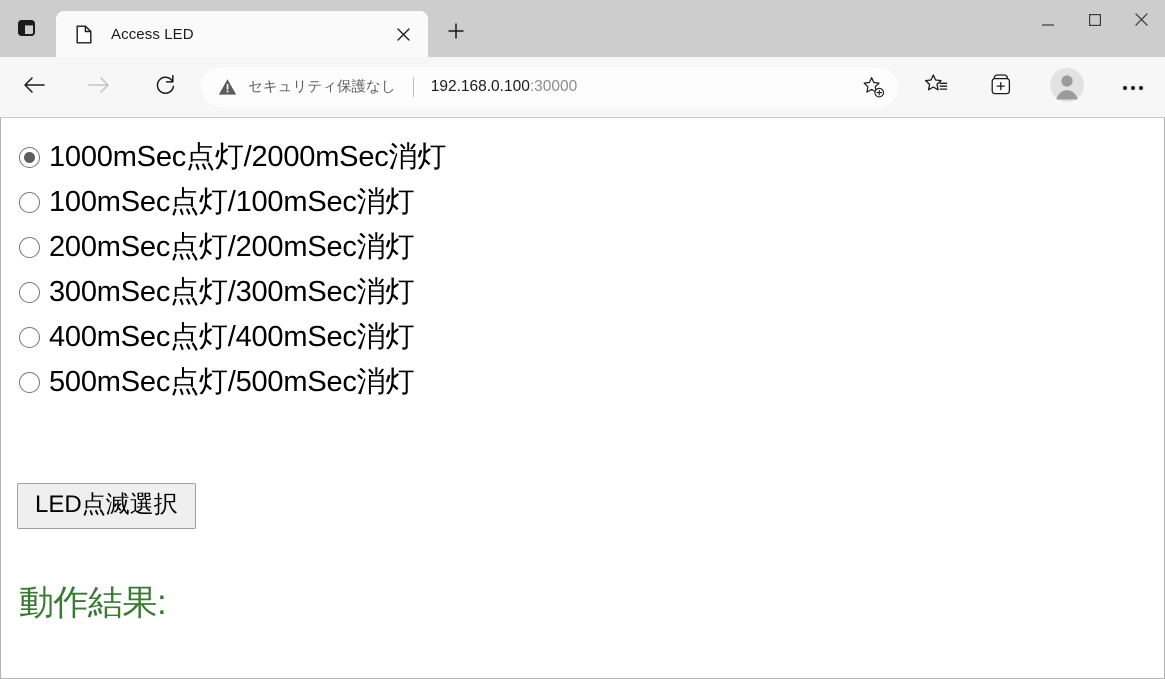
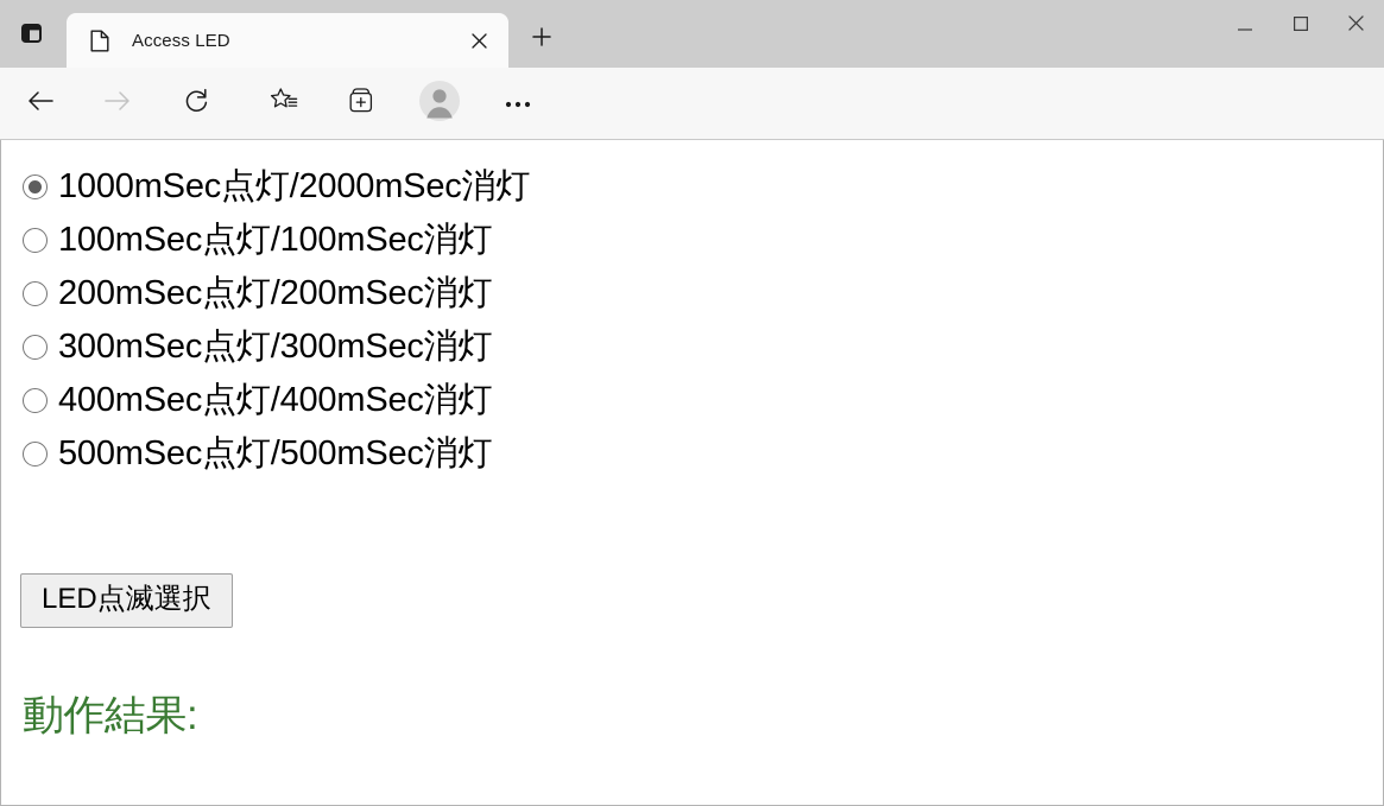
  Access LED
- セキュリティ保護なし
- 192.168.0.100:30000
  1000mSec点灯/2000mSec消灯
  100mSec点灯/100mSec消灯
  200mSec点灯/200mSec消灯
  300mSec点灯/300mSec消灯
  400mSec点灯/400mSec消灯
  500mSec点灯/500mSec消灯
  LED点滅選択
  動作結果:
